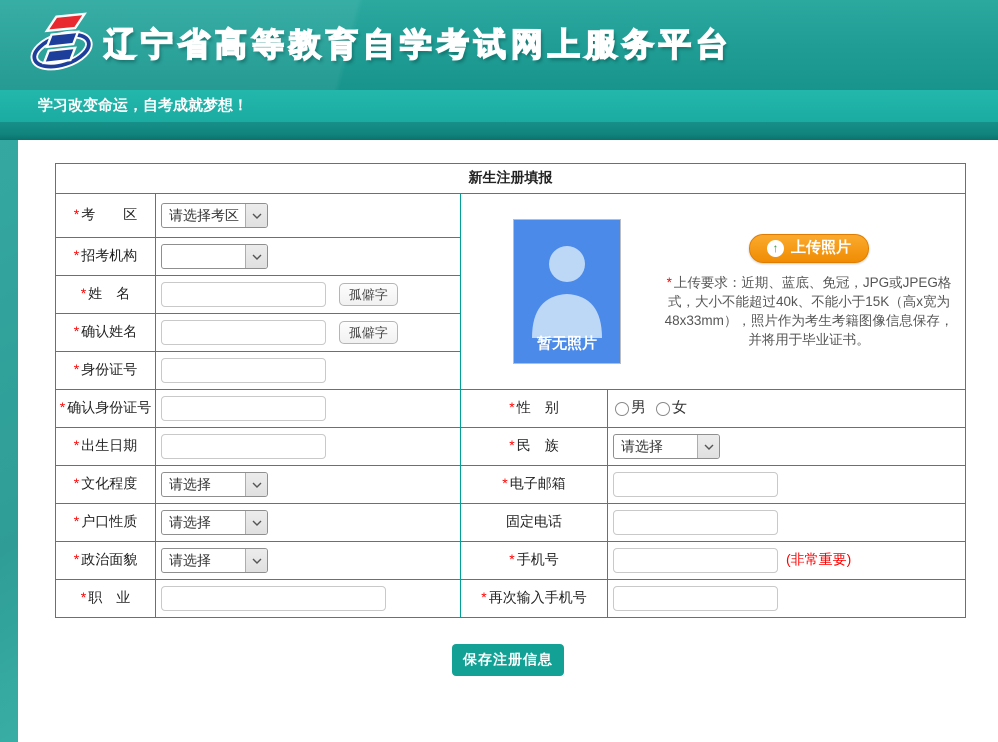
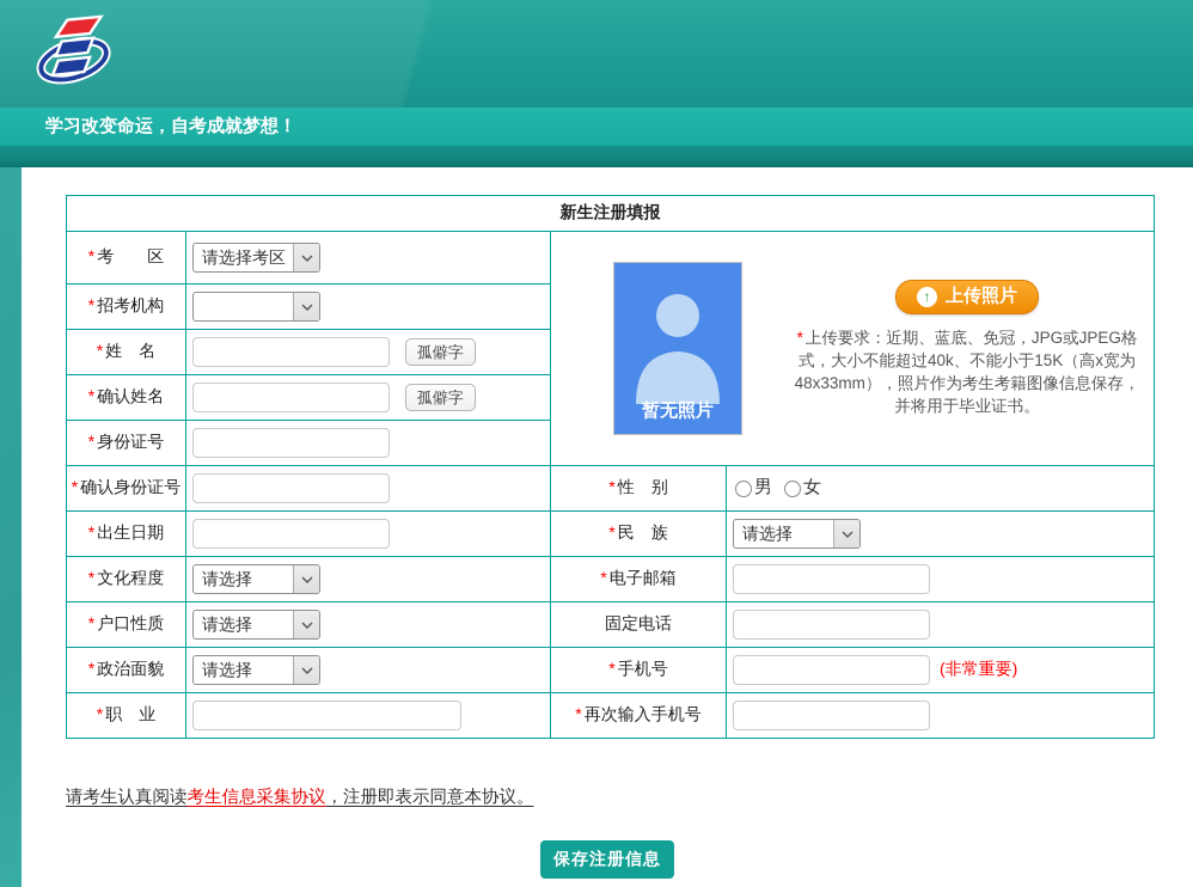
- 辽宁省高等教育自学考试网上服务平台
  学习改变命运，自考成就梦想！
  新生注册填报
  * 考 区	请选择考区	暂无照片 ↑ 上传照片 * 上传要求：近期、蓝底、免冠，JPG或JPEG格式，大小不能超过40k、不能小于15K（高x宽为48x33mm），照片作为考生考籍图像信息保存，并将用于毕业证书。
  * 招考机构
  * 姓 名	孤僻字
  * 确认姓名	孤僻字
  * 身份证号
  * 确认身份证号		* 性 别	男 女
  * 出生日期		* 民 族	请选择
  * 文化程度	请选择	* 电子邮箱
  * 户口性质	请选择	固定电话
  * 政治面貌	请选择	* 手机号	(非常重要)
  * 职 业		* 再次输入手机号
+ 请考生认真阅读考生信息采集协议，注册即表示同意本协议。
  保存注册信息
